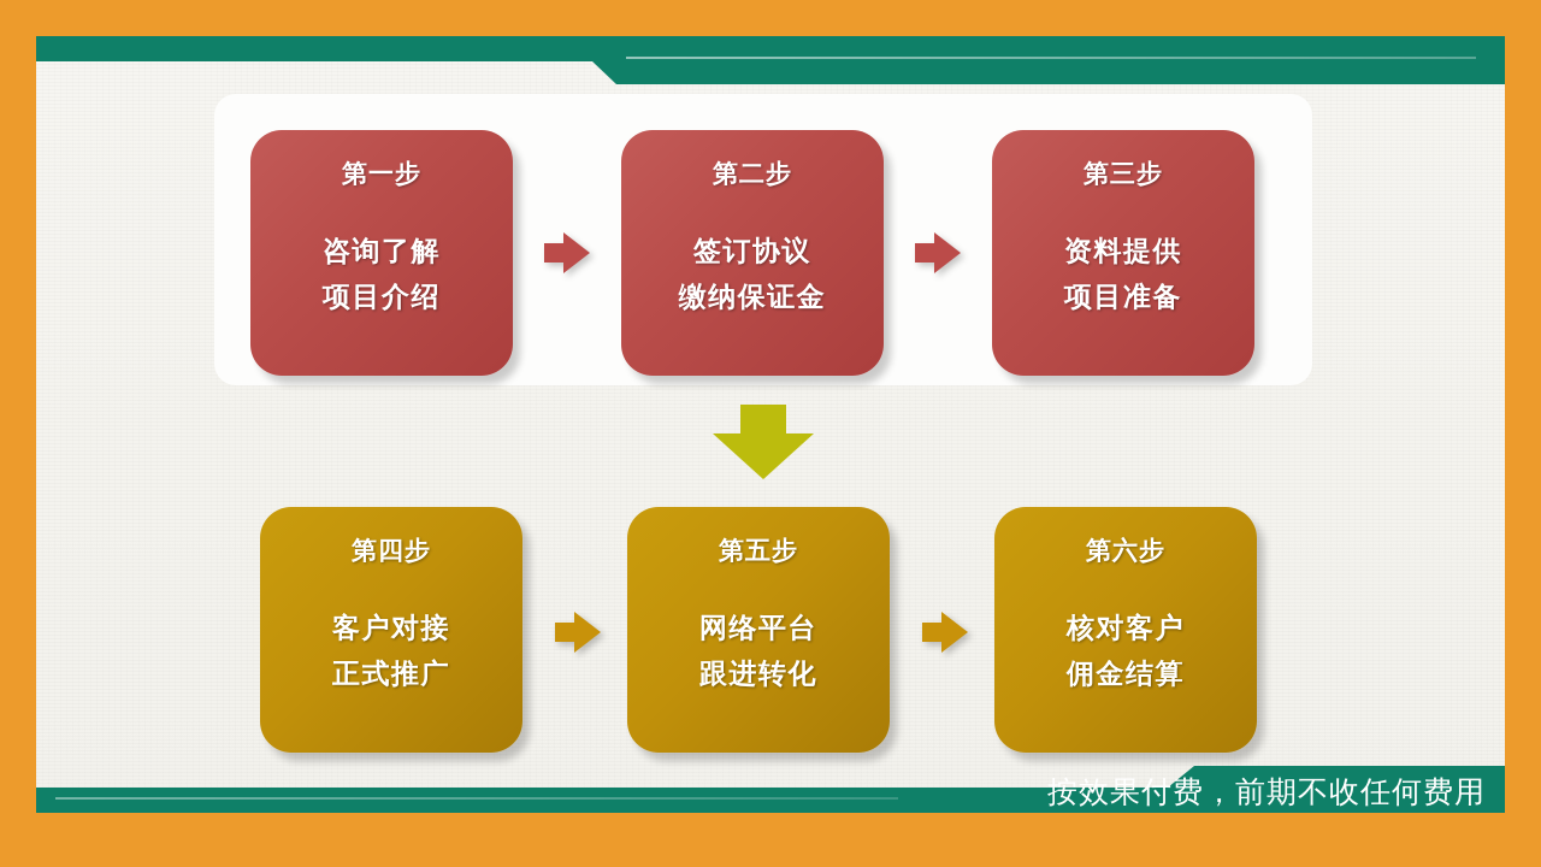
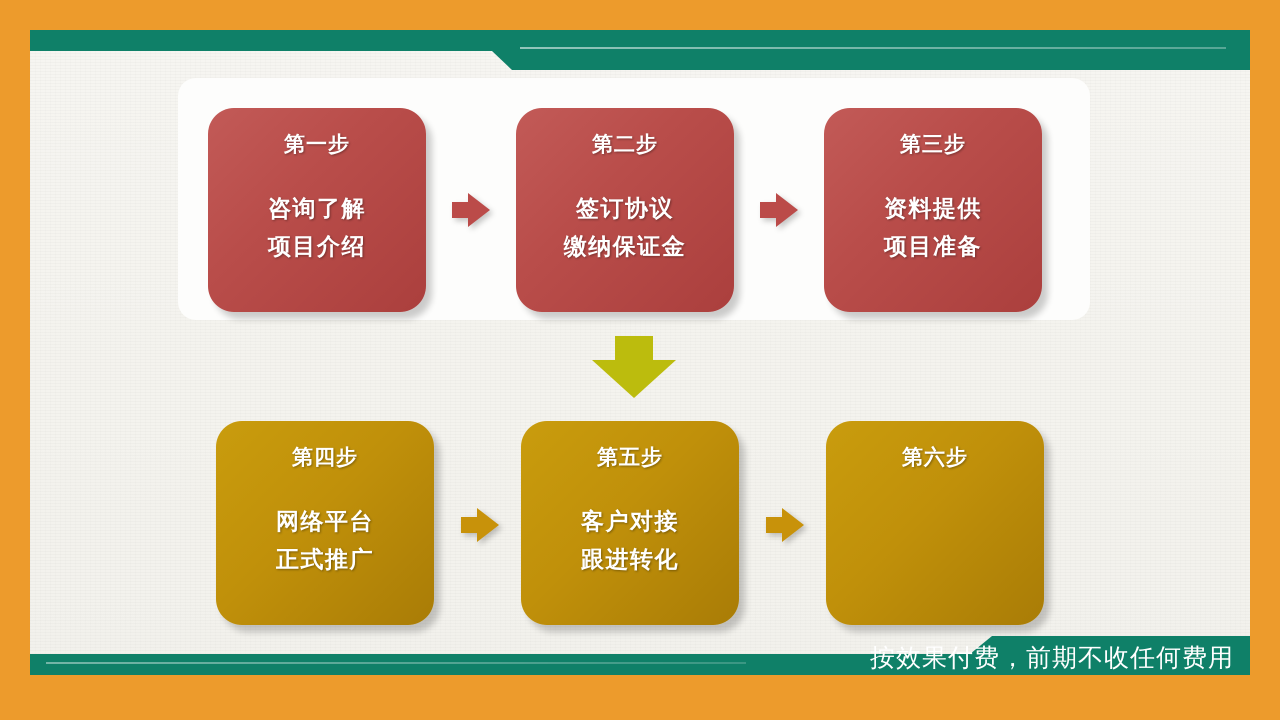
  第一步
  咨询了解
  项目介绍
  第二步
  签订协议
  缴纳保证金
  第三步
  资料提供
  项目准备
  第四步
- 客户对接
+ 网络平台
  正式推广
  第五步
- 网络平台
+ 客户对接
  跟进转化
  第六步
- 核对客户
- 佣金结算
  按效果付费，前期不收任何费用
